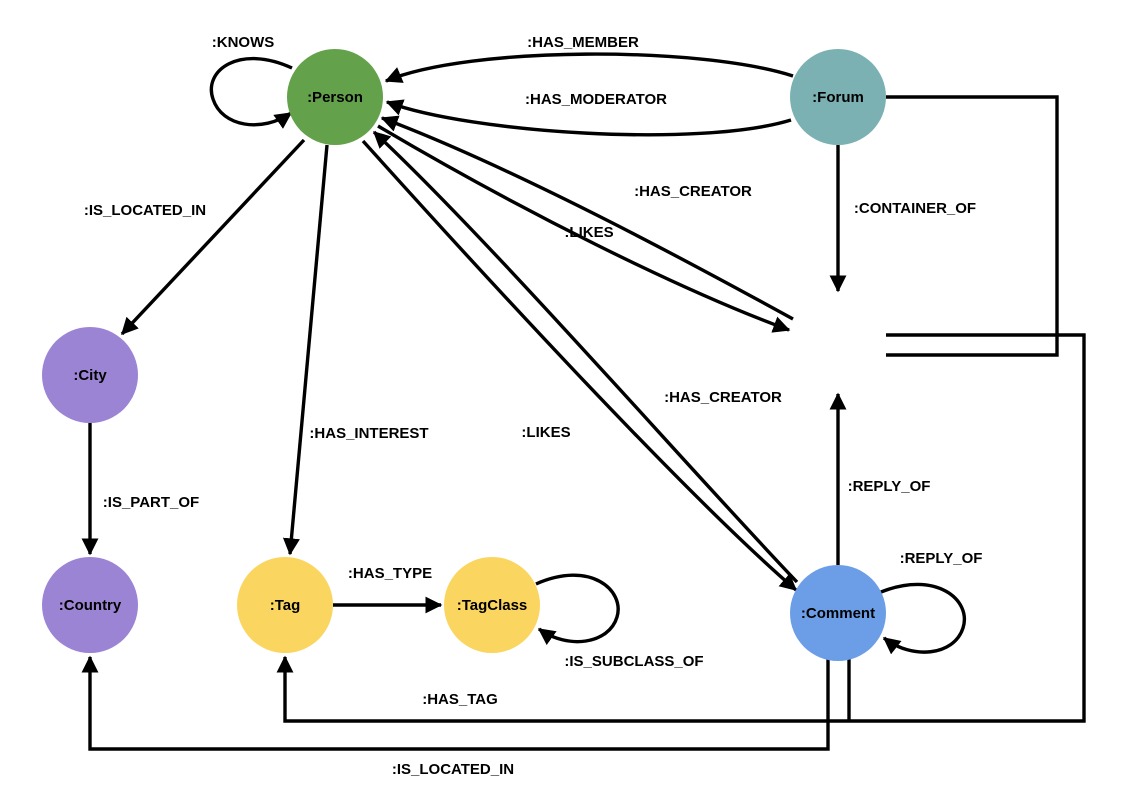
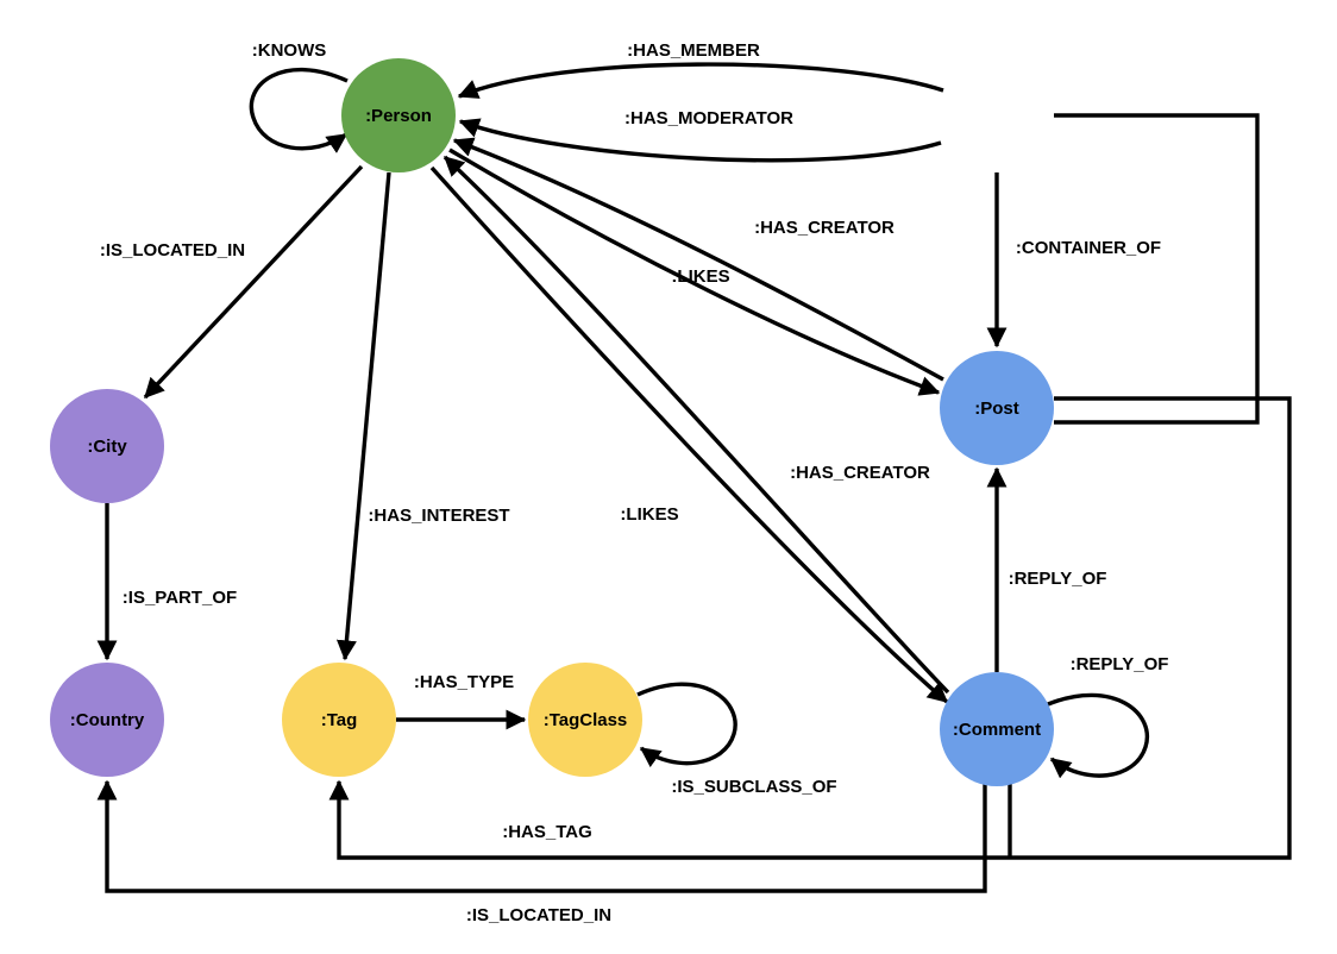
  :Person
- :Forum
  :City
  :Country
  :Tag
  :TagClass
+ :Post
  :Comment
  :KNOWS
  :HAS_MEMBER
  :HAS_MODERATOR
  :HAS_CREATOR
  :LIKES
  :CONTAINER_OF
  :HAS_CREATOR
  :LIKES
  :IS_LOCATED_IN
  :IS_PART_OF
  :HAS_INTEREST
  :HAS_TYPE
  :IS_SUBCLASS_OF
  :REPLY_OF
  :REPLY_OF
  :HAS_TAG
  :IS_LOCATED_IN
